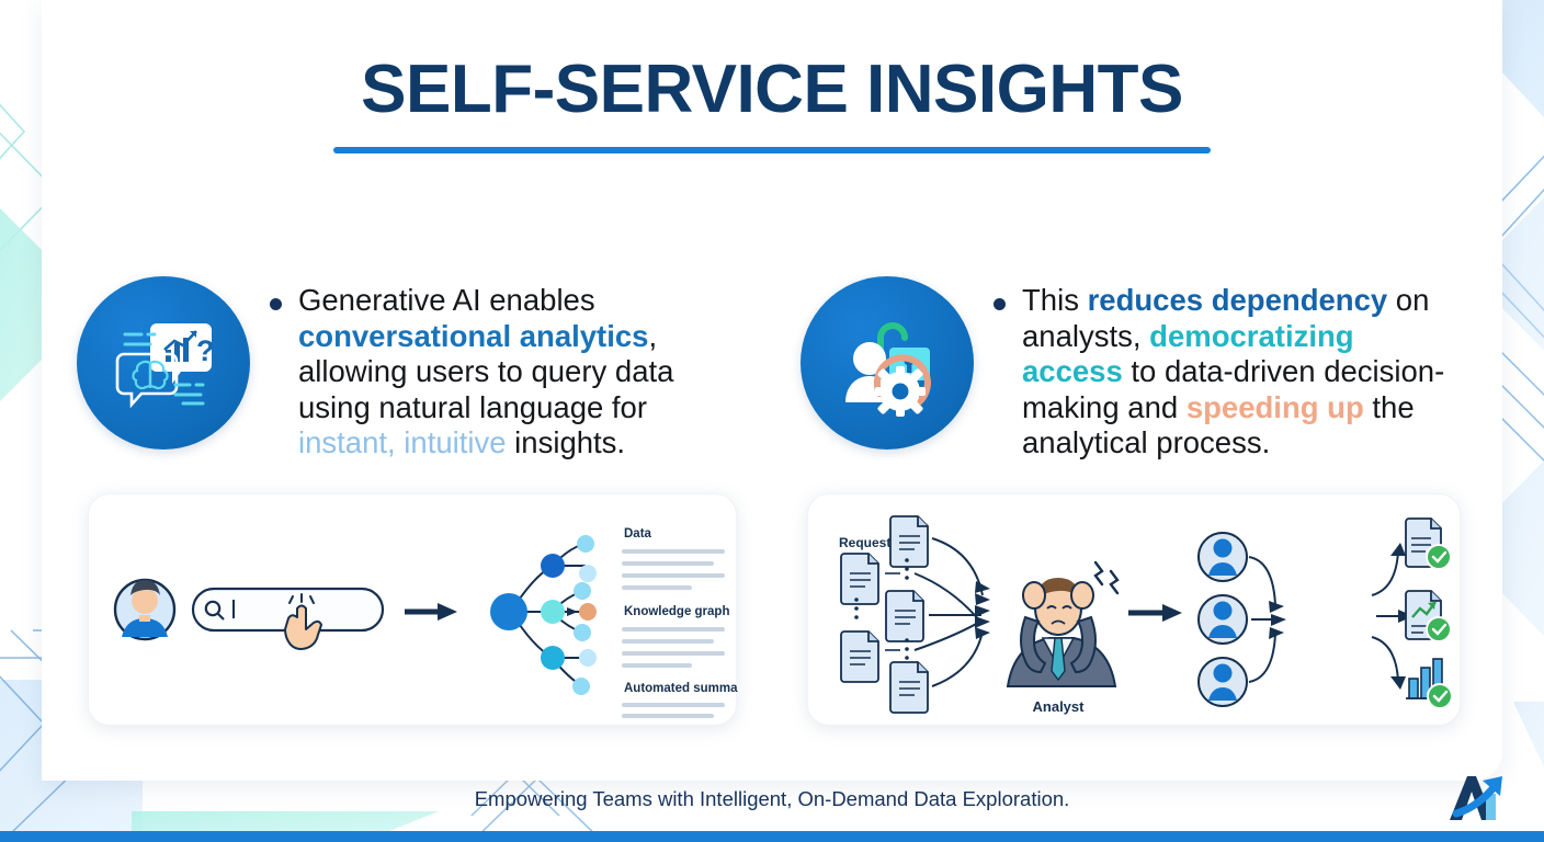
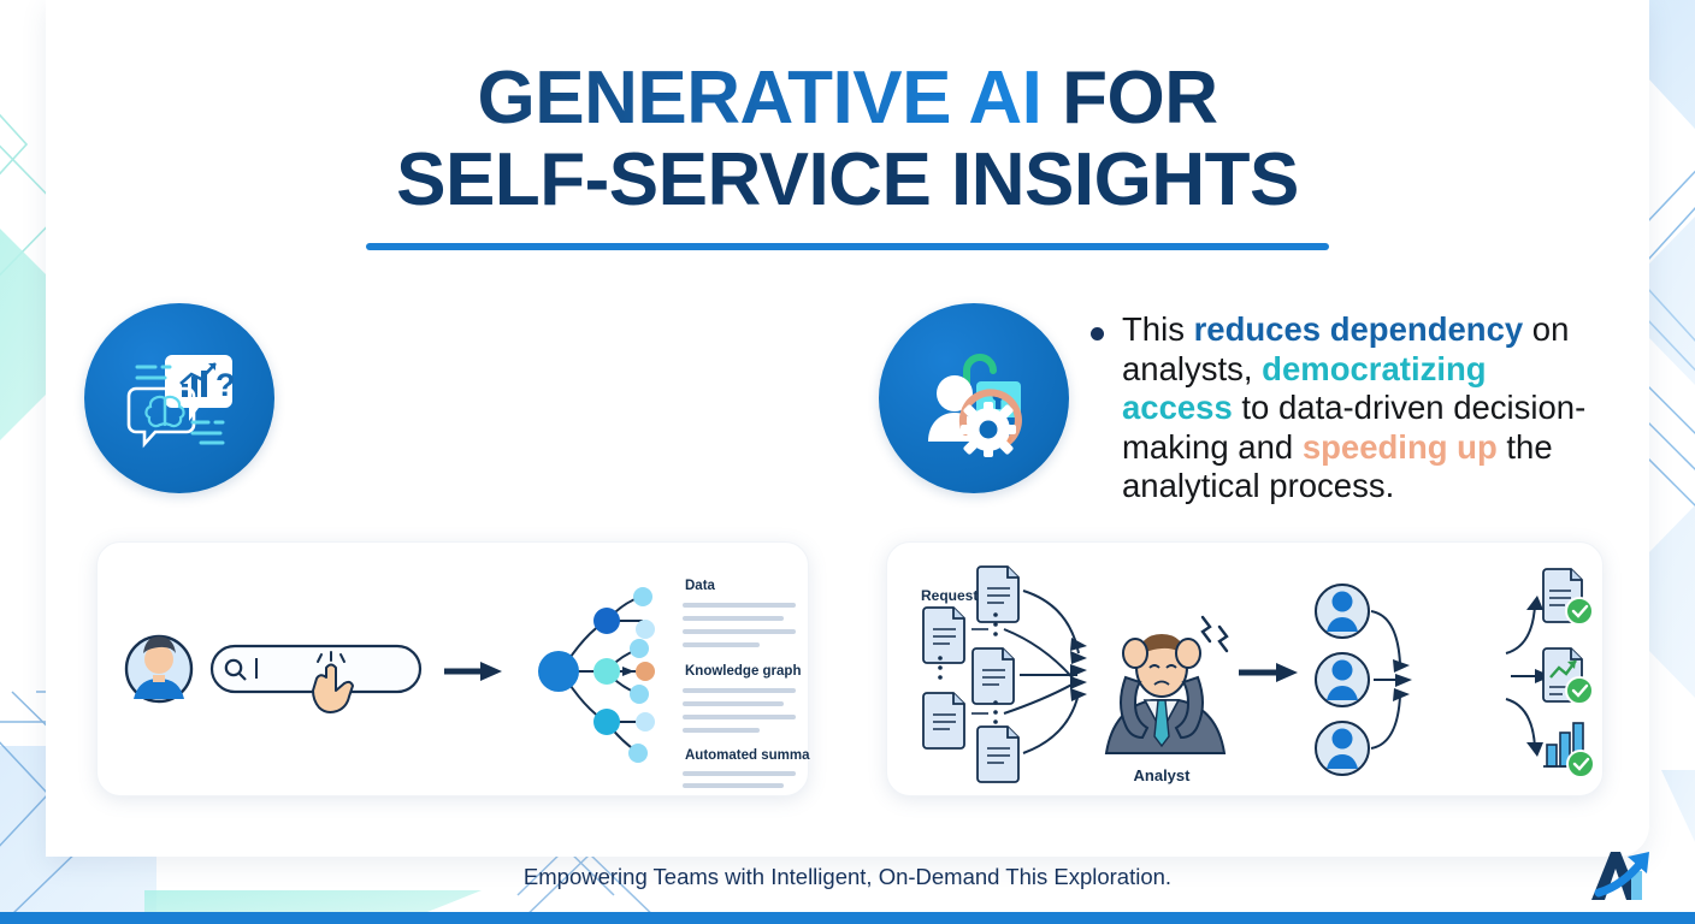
+ GENERATIVE AI FOR
  SELF-SERVICE INSIGHTS
  ?
- Generative AI enables conversational analytics, allowing users to query data using natural language for instant, intuitive insights.
  This reduces dependency on analysts, democratizing access to data-driven decision-making and speeding up the analytical process.
  Data
  Knowledge graph
  Automated summa
  Request
  Analyst
- Empowering Teams with Intelligent, On-Demand Data Exploration.
+ Empowering Teams with Intelligent, On-Demand This Exploration.
